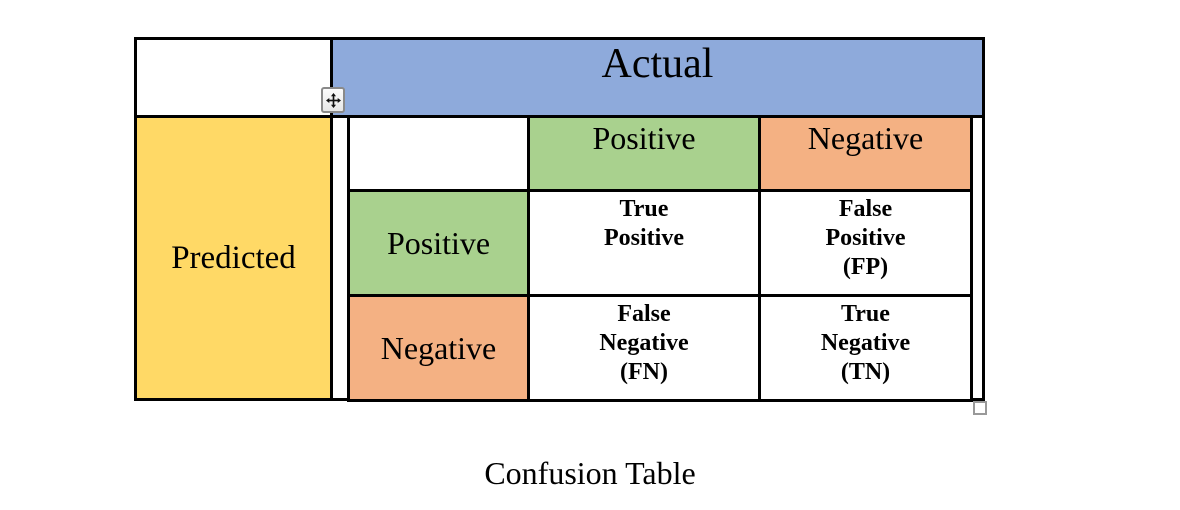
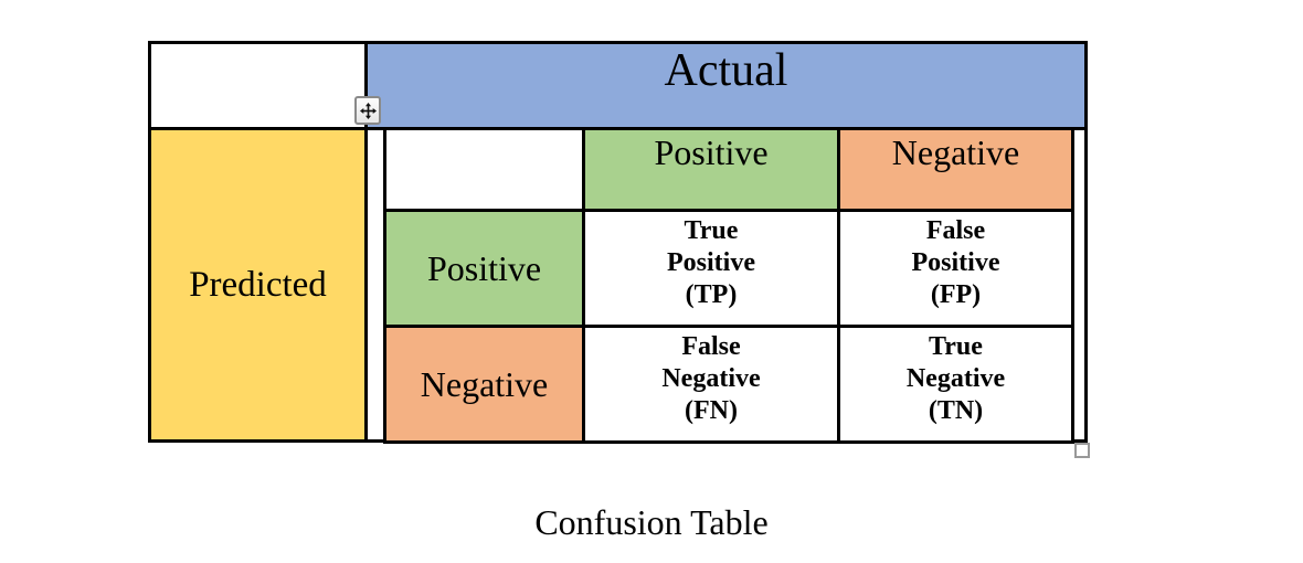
  Actual
  Predicted
  Positive
  Negative
  Positive
  True
  Positive
+ (TP)
  False
  Positive
  (FP)
  Negative
  False
  Negative
  (FN)
  True
  Negative
  (TN)
  Confusion Table
